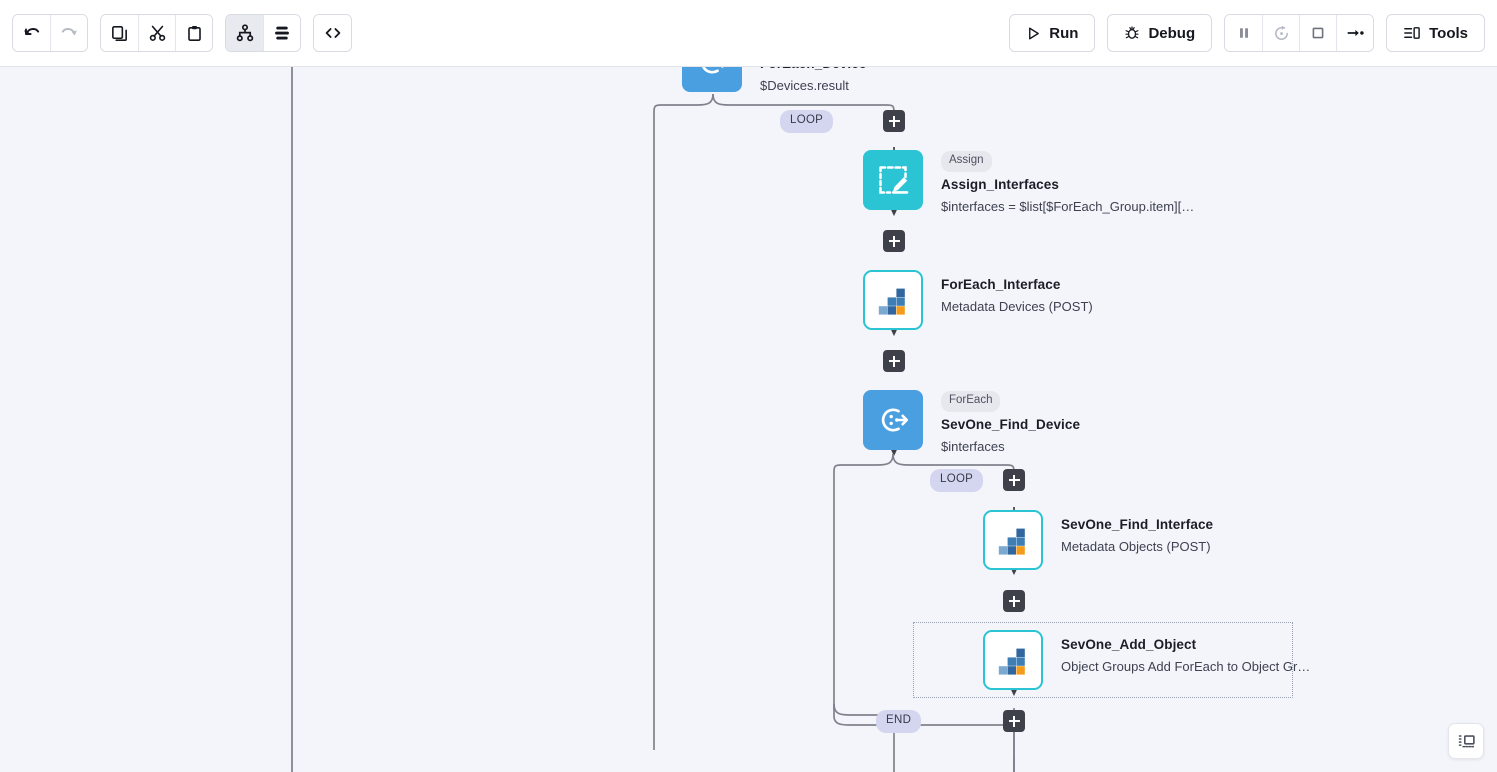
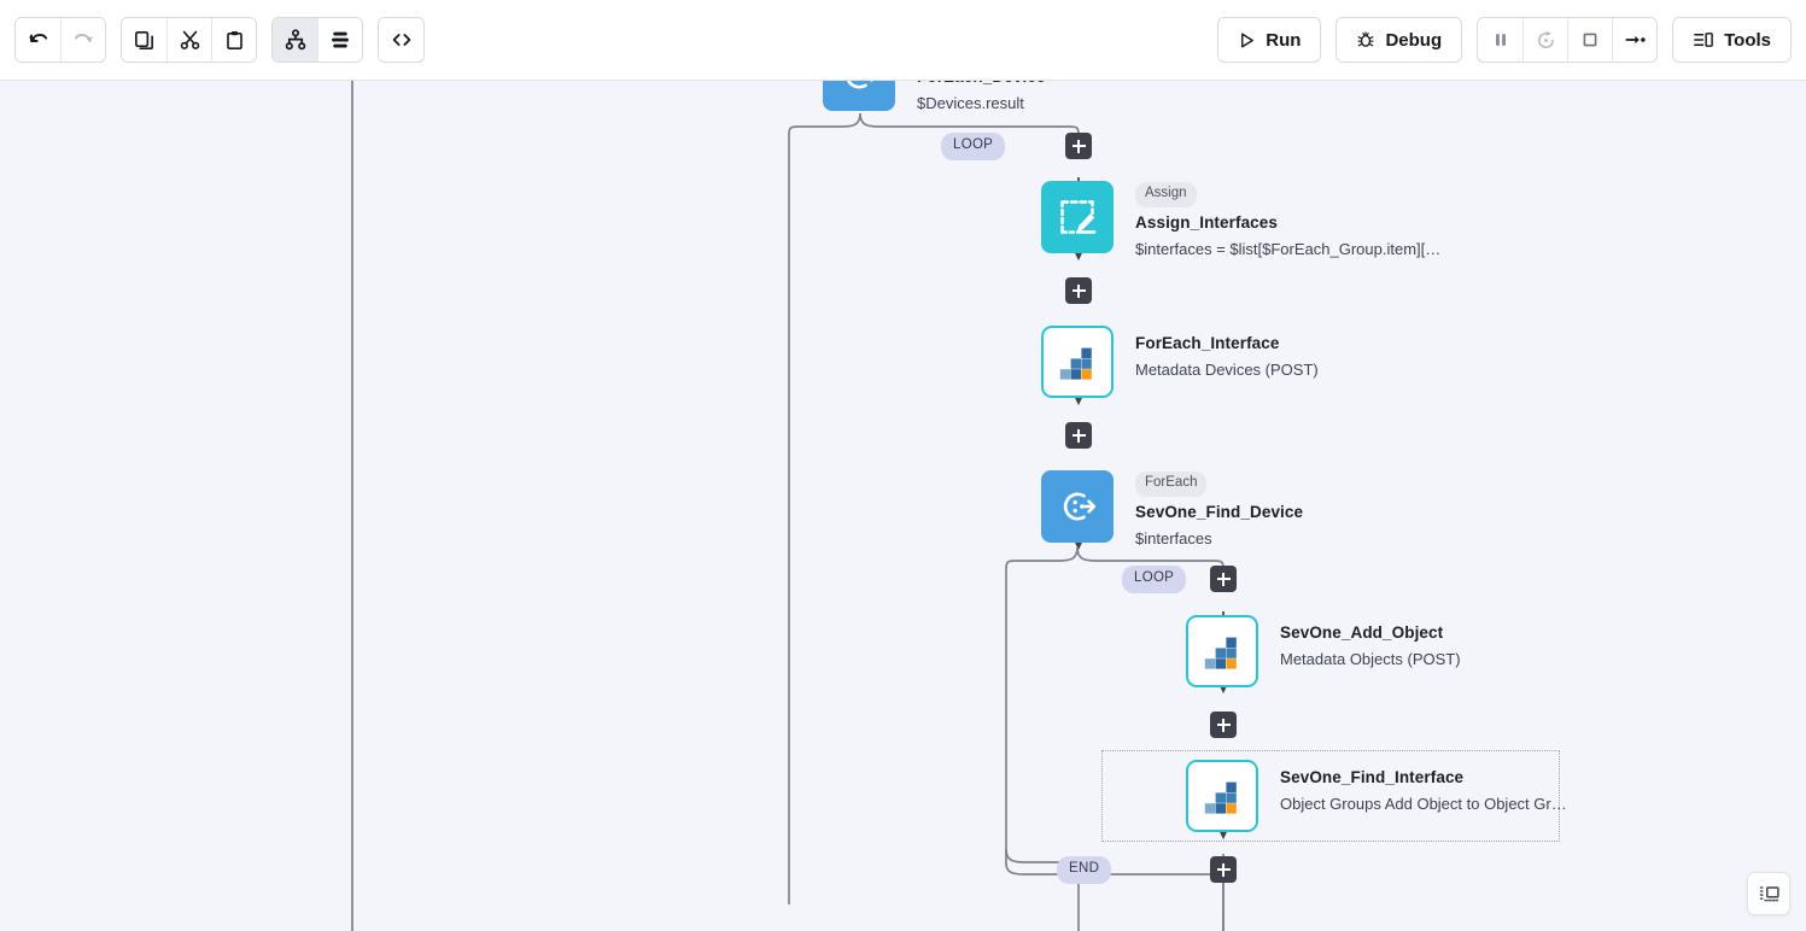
  Run
  Debug
  Tools
  $Devices.result
  Assign
  Assign_Interfaces
  $interfaces = $list[$ForEach_Group.item][…
  ForEach_Interface
  Metadata Devices (POST)
  ForEach
  SevOne_Find_Device
  $interfaces
- SevOne_Find_Interface
+ SevOne_Add_Object
  Metadata Objects (POST)
- SevOne_Add_Object
+ SevOne_Find_Interface
- Object Groups Add ForEach to Object Gr…
+ Object Groups Add Object to Object Gr…
  LOOP
  LOOP
  END
